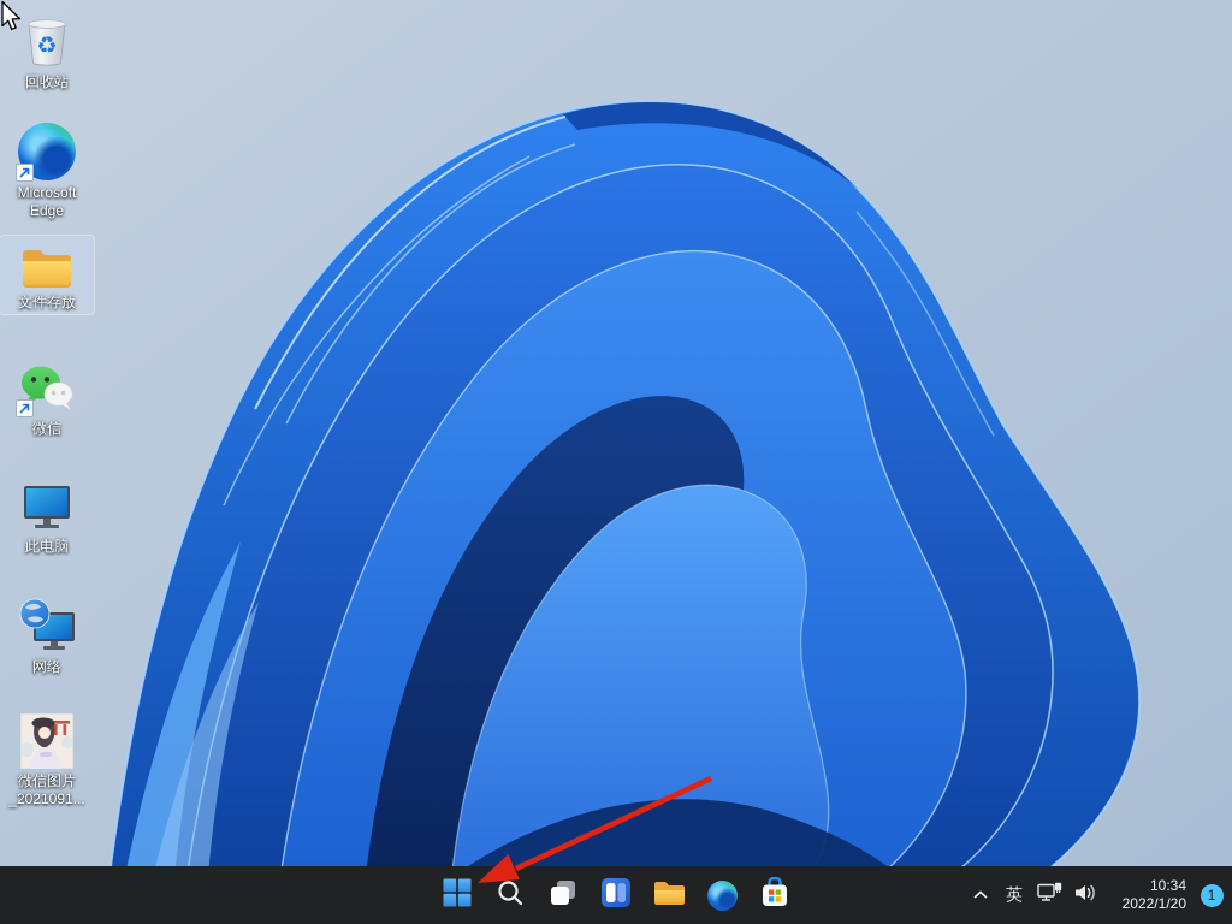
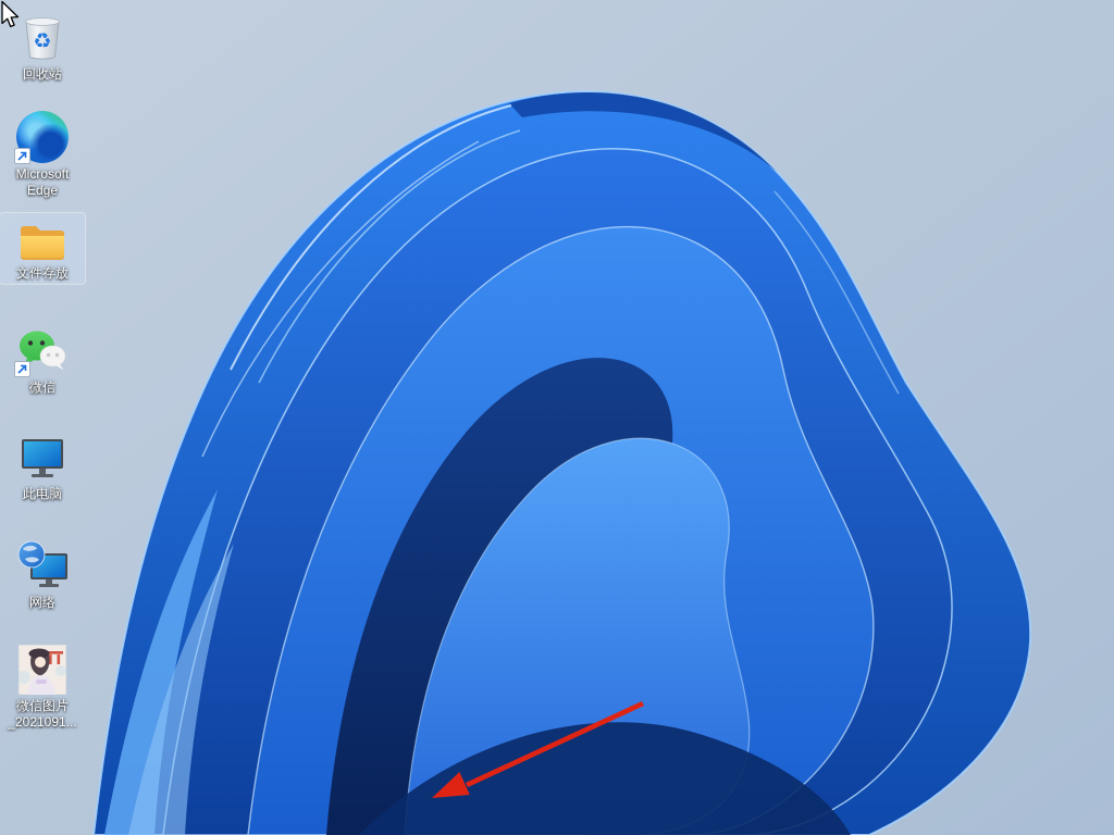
  ♻
  回收站
  Microsoft
  Edge
  文件存放
  微信
  此电脑
  网络
  微信图片
  _2021091...
- 英
- 10:34
- 2022/1/20
- 1
